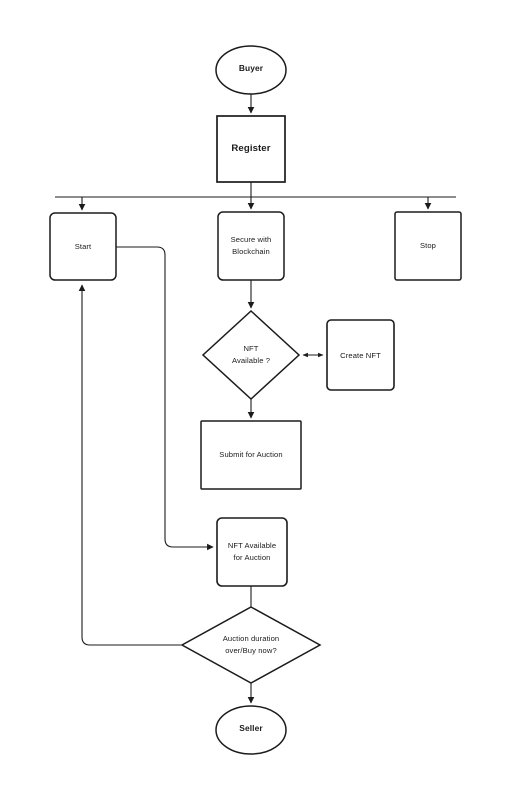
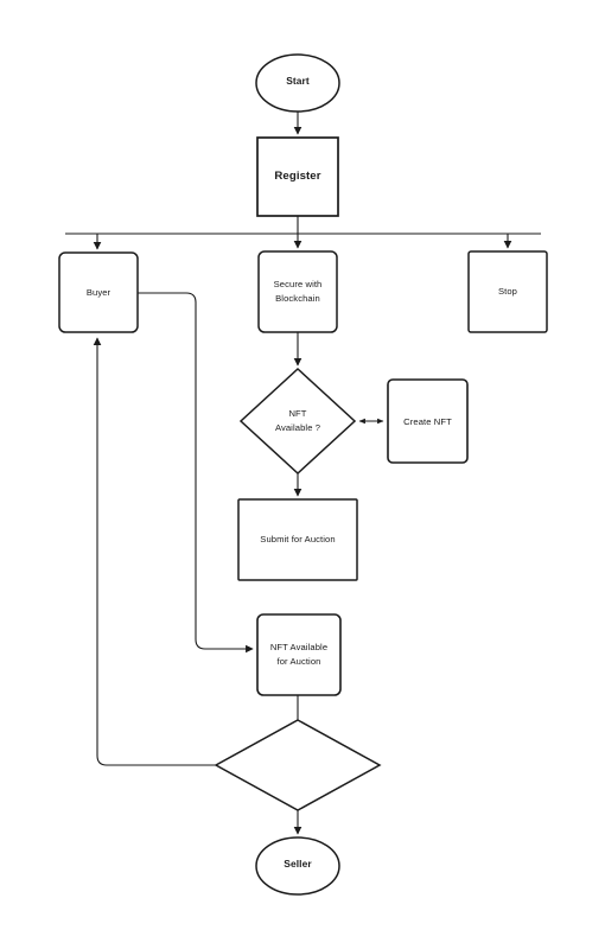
- Buyer
+ Start
  Register
- Start
+ Buyer
  Secure with
  Blockchain
  Stop
  NFT
  Available ?
  Create NFT
  Submit for Auction
  NFT Available
  for Auction
- Auction duration
- over/Buy now?
  Seller
